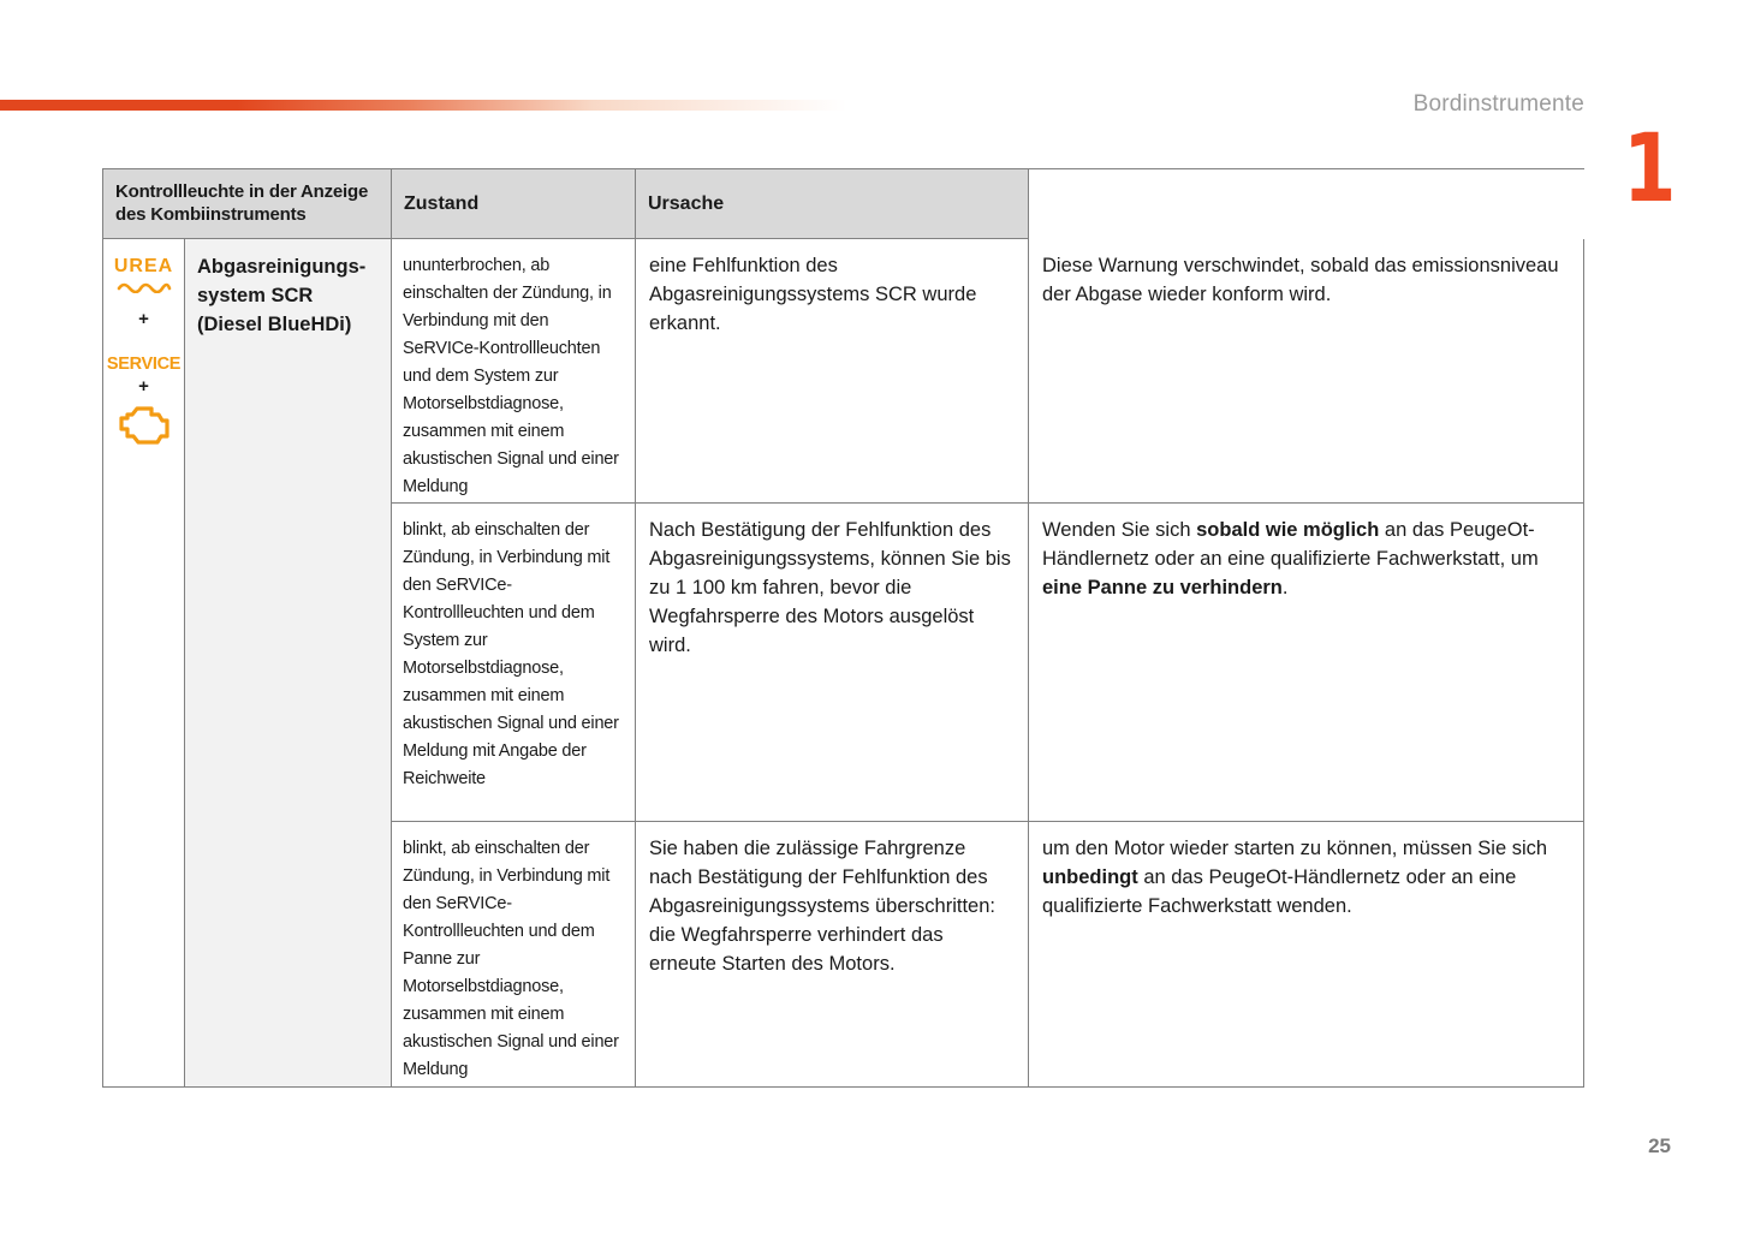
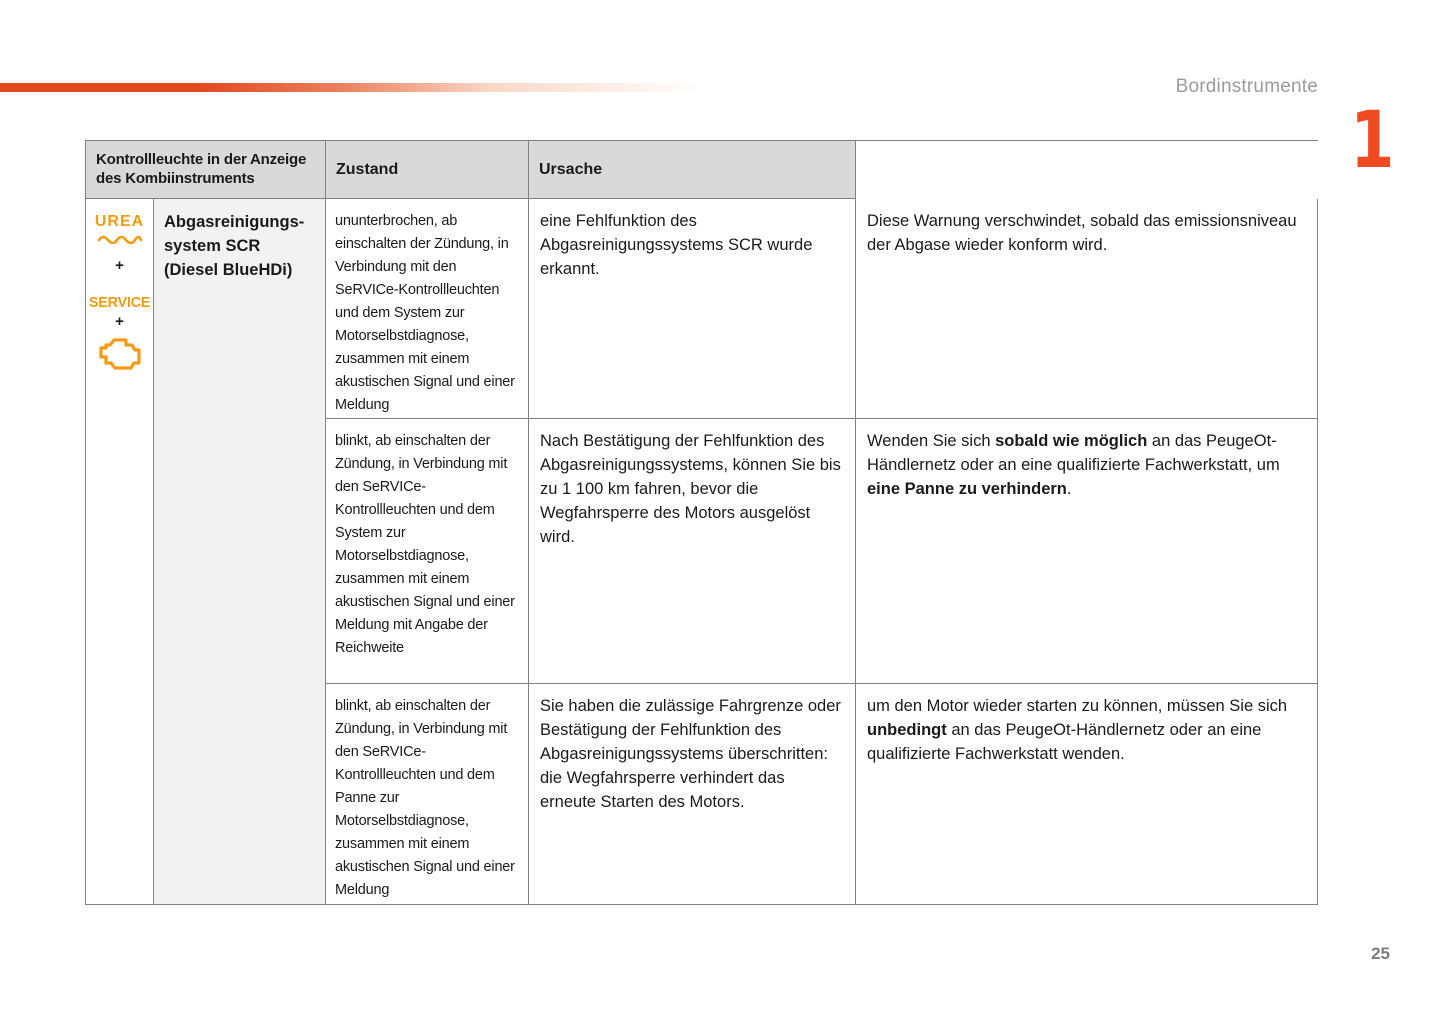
  Bordinstrumente
  1
  Kontrollleuchte in der Anzeige des Kombiinstruments
  Zustand
  Ursache
  UREA
  +
  SERVICE
  +
  Abgasreinigungs-
  system SCR
  (Diesel BlueHDi)
  ununterbrochen, ab einschalten der Zündung, in Verbindung mit den SeRVICe-Kontrollleuchten und dem System zur Motorselbstdiagnose, zusammen mit einem akustischen Signal und einer Meldung
  eine Fehlfunktion des Abgasreinigungssystems SCR wurde erkannt.
  Diese Warnung verschwindet, sobald das emissionsniveau der Abgase wieder konform wird.
  blinkt, ab einschalten der Zündung, in Verbindung mit den SeRVICe-Kontrollleuchten und dem System zur Motorselbstdiagnose, zusammen mit einem akustischen Signal und einer Meldung mit Angabe der Reichweite
  Nach Bestätigung der Fehlfunktion des Abgasreinigungssystems, können Sie bis zu 1 100 km fahren, bevor die Wegfahrsperre des Motors ausgelöst wird.
  Wenden Sie sich sobald wie möglich an das PeugeOt-Händlernetz oder an eine qualifizierte Fachwerkstatt, um eine Panne zu verhindern.
  blinkt, ab einschalten der Zündung, in Verbindung mit den SeRVICe-Kontrollleuchten und dem Panne zur Motorselbstdiagnose, zusammen mit einem akustischen Signal und einer Meldung
- Sie haben die zulässige Fahrgrenze nach Bestätigung der Fehlfunktion des Abgasreinigungssystems überschritten: die Wegfahrsperre verhindert das erneute Starten des Motors.
+ Sie haben die zulässige Fahrgrenze oder Bestätigung der Fehlfunktion des Abgasreinigungssystems überschritten: die Wegfahrsperre verhindert das erneute Starten des Motors.
  um den Motor wieder starten zu können, müssen Sie sich unbedingt an das PeugeOt-Händlernetz oder an eine qualifizierte Fachwerkstatt wenden.
  25
